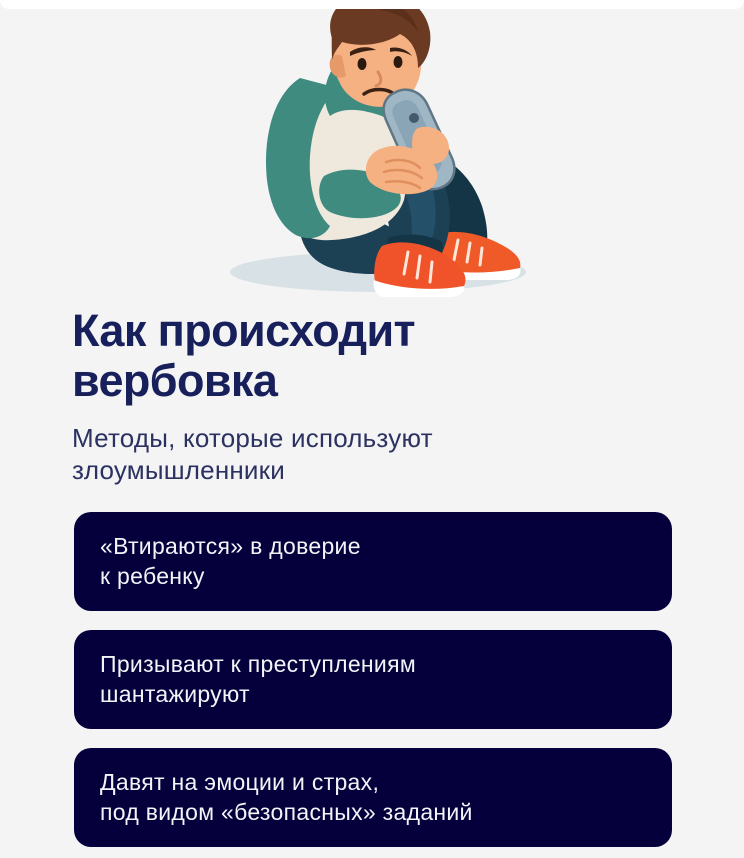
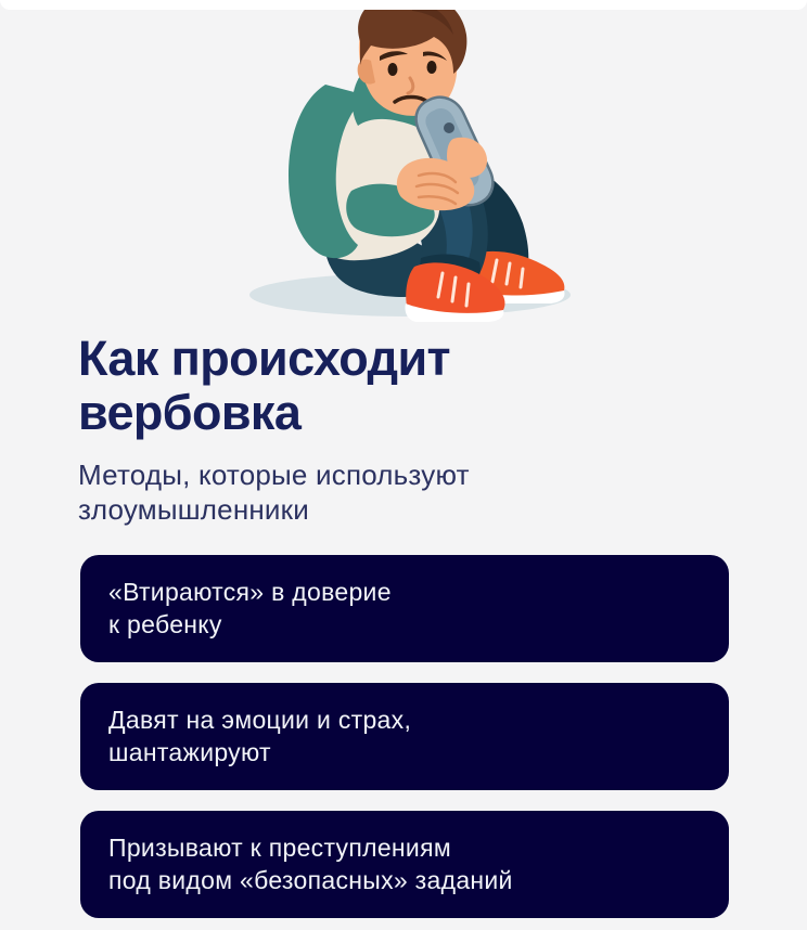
  Как происходит
  вербовка
  Методы, которые используют
  злоумышленники
  «Втираются» в доверие
  к ребенку
- Призывают к преступлениям
+ Давят на эмоции и страх,
  шантажируют
- Давят на эмоции и страх,
+ Призывают к преступлениям
  под видом «безопасных» заданий
